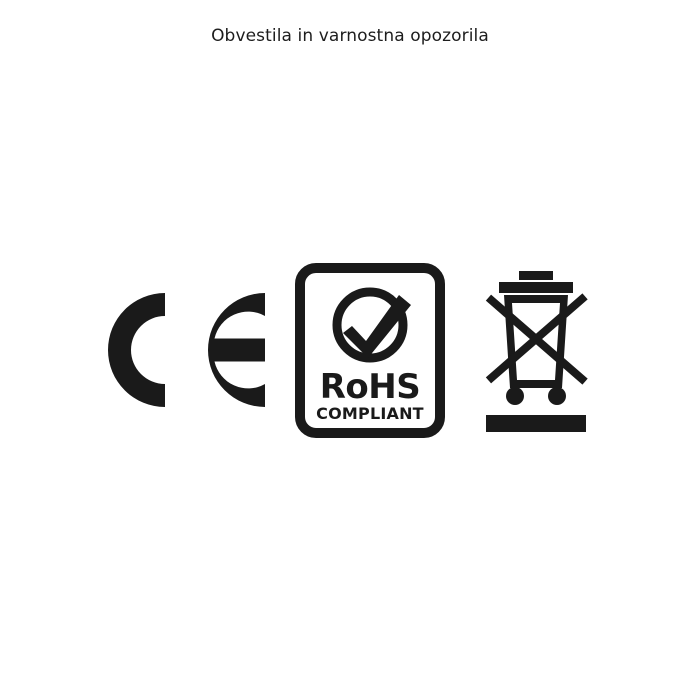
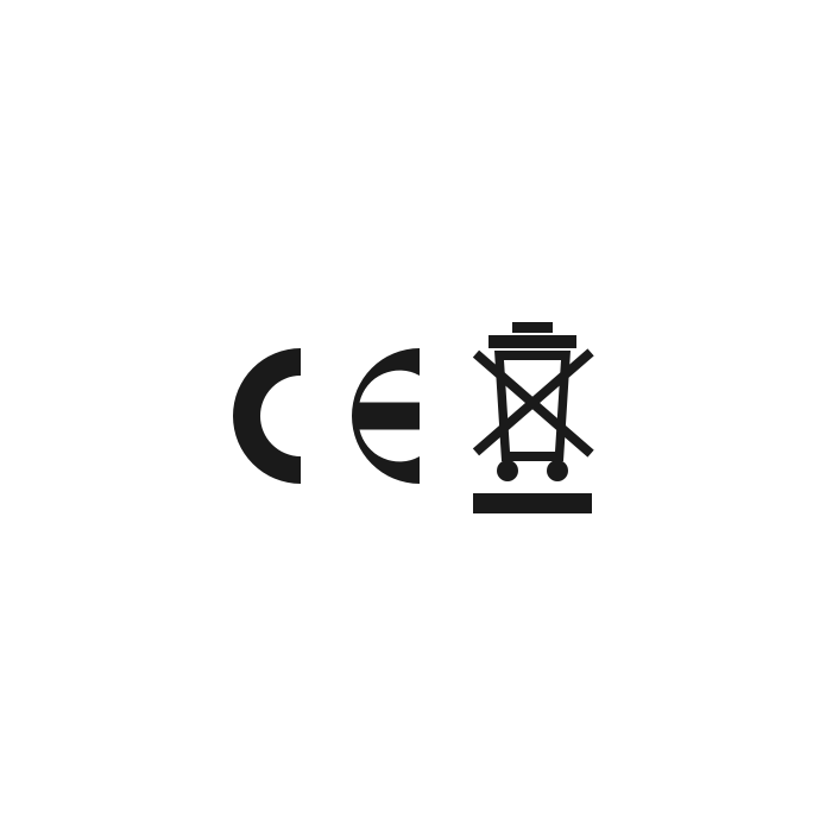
- Obvestila in varnostna opozorila
- RoHS
- COMPLIANT
